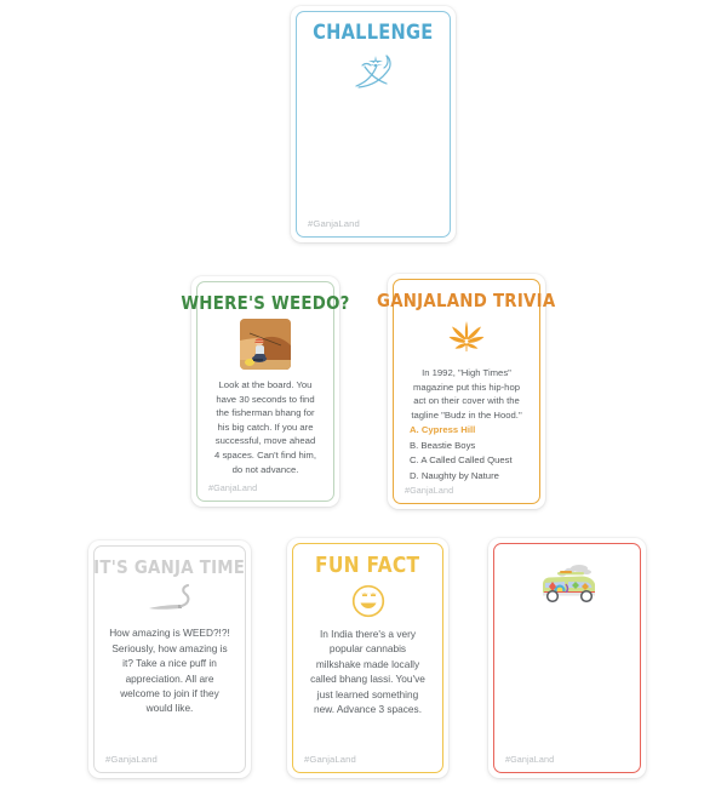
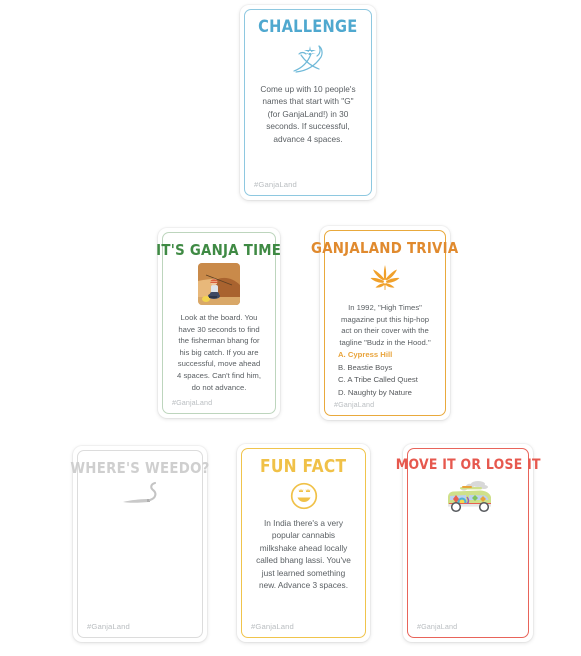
  CHALLENGE
+ Come up with 10 people's names that start with "G" (for GanjaLand!) in 30 seconds. If successful, advance 4 spaces.
  #GanjaLand
- WHERE'S WEEDO?
+ IT'S GANJA TIME
  Look at the board. You have 30 seconds to find the fisherman bhang for his big catch. If you are successful, move ahead 4 spaces. Can't find him, do not advance.
  #GanjaLand
  GANJALAND TRIVIA
  In 1992, "High Times" magazine put this hip-hop act on their cover with the tagline "Budz in the Hood."
  A. Cypress Hill
  B. Beastie Boys
- C. A Called Called Quest
+ C. A Tribe Called Quest
  D. Naughty by Nature
  #GanjaLand
- IT'S GANJA TIME
+ WHERE'S WEEDO?
- How amazing is WEED?!?! Seriously, how amazing is it? Take a nice puff in appreciation. All are welcome to join if they would like.
  #GanjaLand
  FUN FACT
- In India there's a very popular cannabis milkshake made locally called bhang lassi. You've just learned something new. Advance 3 spaces.
+ In India there's a very popular cannabis milkshake ahead locally called bhang lassi. You've just learned something new. Advance 3 spaces.
  #GanjaLand
+ MOVE IT OR LOSE IT
  #GanjaLand
